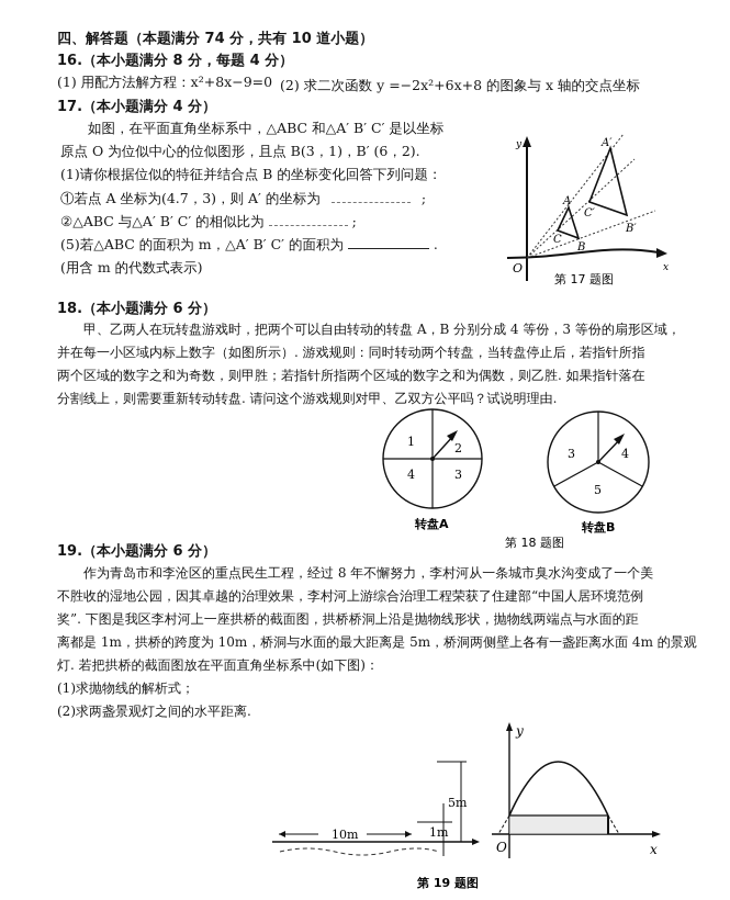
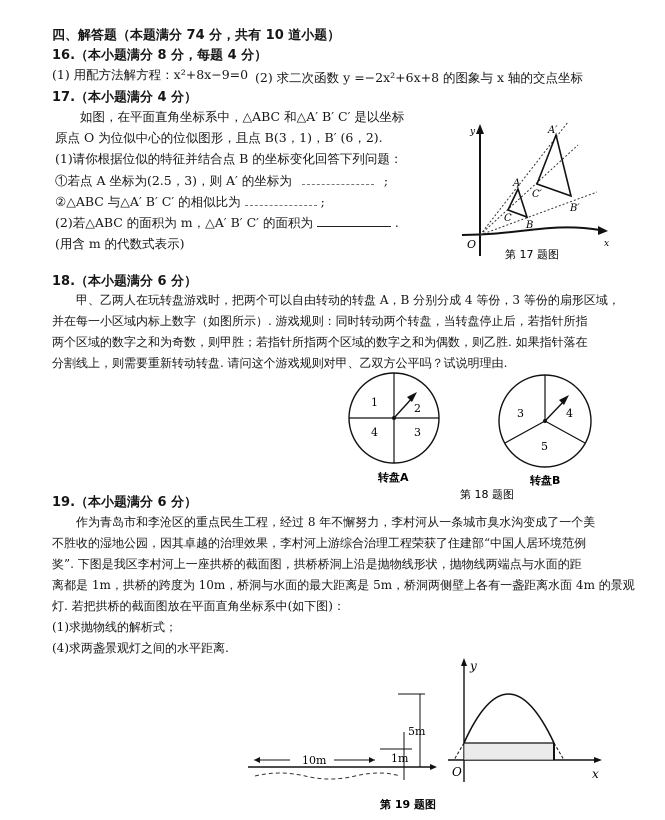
  四、解答题（本题满分 74 分，共有 10 道小题）
  16.（本小题满分 8 分，每题 4 分）
  (1) 用配方法解方程：x²+8x−9=0
  (2) 求二次函数 y =−2x²+6x+8 的图象与 x 轴的交点坐标
  17.（本小题满分 4 分）
  如图，在平面直角坐标系中，△ABC 和△A′ B′ C′ 是以坐标
  原点 O 为位似中心的位似图形，且点 B(3，1)，B′ (6，2).
  (1)请你根据位似的特征并结合点 B 的坐标变化回答下列问题：
- ①若点 A 坐标为(4.7，3)，则 A′ 的坐标为 ;
+ ①若点 A 坐标为(2.5，3)，则 A′ 的坐标为 ;
  ②△ABC 与△A′ B′ C′ 的相似比为 ;
- (5)若△ABC 的面积为 m，△A′ B′ C′ 的面积为 .
+ (2)若△ABC 的面积为 m，△A′ B′ C′ 的面积为 .
  (用含 m 的代数式表示)
  A
  B
  C
  A′
  B′
  C′
  O
  y
  x
  第 17 题图
  18.（本小题满分 6 分）
  甲、乙两人在玩转盘游戏时，把两个可以自由转动的转盘 A，B 分别分成 4 等份，3 等份的扇形区域，
  并在每一小区域内标上数字（如图所示）. 游戏规则：同时转动两个转盘，当转盘停止后，若指针所指
  两个区域的数字之和为奇数，则甲胜；若指针所指两个区域的数字之和为偶数，则乙胜. 如果指针落在
  分割线上，则需要重新转动转盘. 请问这个游戏规则对甲、乙双方公平吗？试说明理由.
  1
  2
  3
  4
  转盘A
  3
  4
  5
  转盘B
  第 18 题图
  19.（本小题满分 6 分）
  作为青岛市和李沧区的重点民生工程，经过 8 年不懈努力，李村河从一条城市臭水沟变成了一个美
  不胜收的湿地公园，因其卓越的治理效果，李村河上游综合治理工程荣获了住建部“中国人居环境范例
  奖”. 下图是我区李村河上一座拱桥的截面图，拱桥桥洞上沿是抛物线形状，抛物线两端点与水面的距
  离都是 1m，拱桥的跨度为 10m，桥洞与水面的最大距离是 5m，桥洞两侧壁上各有一盏距离水面 4m 的景观
  灯. 若把拱桥的截面图放在平面直角坐标系中(如下图)：
  (1)求抛物线的解析式；
- (2)求两盏景观灯之间的水平距离.
+ (4)求两盏景观灯之间的水平距离.
  10m
  5m
  1m
  y
  x
  O
  第 19 题图
